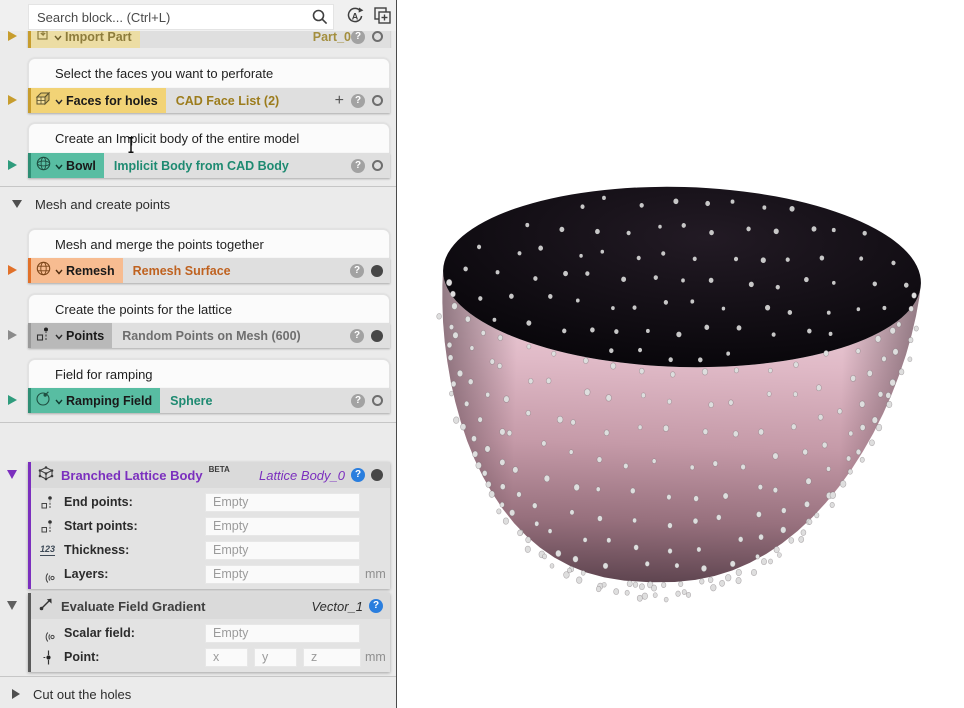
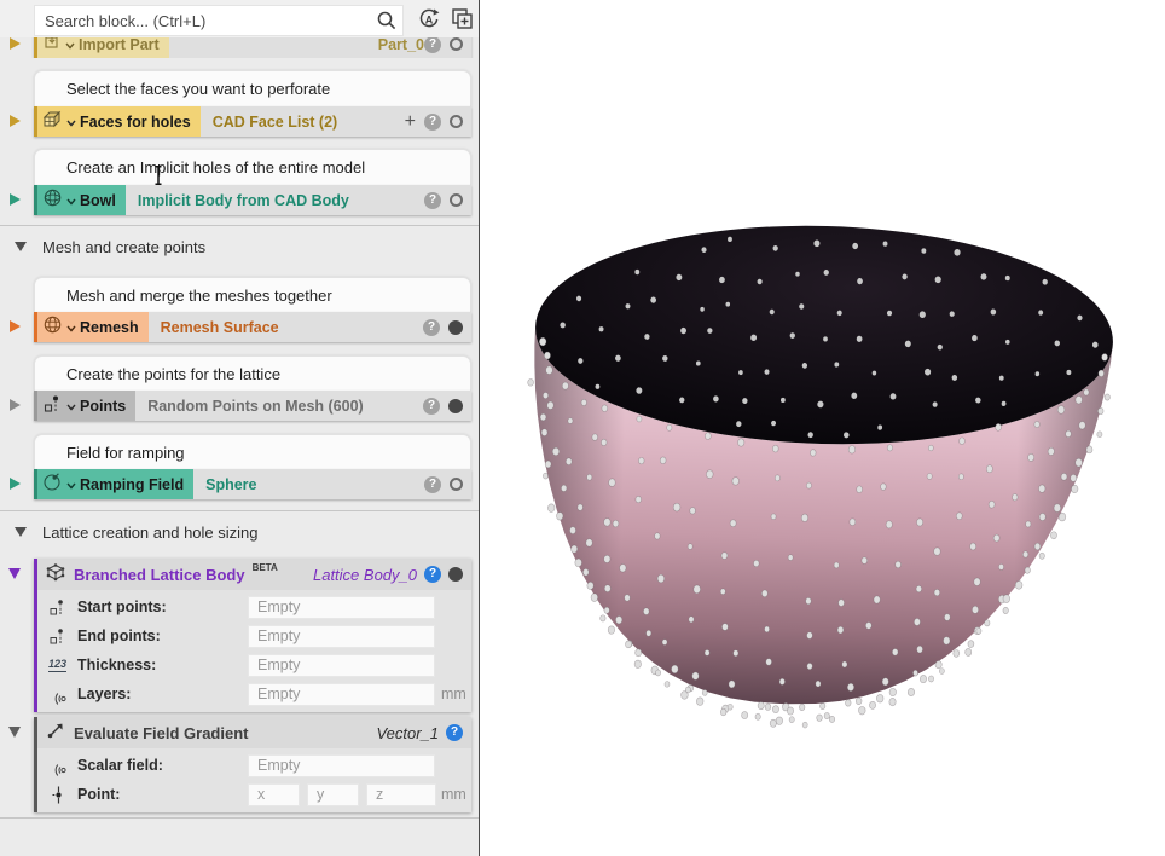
  Search block... (Ctrl+L)
  A
  Import Part
  Part_0
  ?
  Select the faces you want to perforate
  Faces for holes
  CAD Face List (2)
  +
  ?
- Create an Implicit body of the entire model
+ Create an Implicit holes of the entire model
  Bowl
  Implicit Body from CAD Body
  ?
  Mesh and create points
- Mesh and merge the points together
+ Mesh and merge the meshes together
  Remesh
  Remesh Surface
  ?
  Create the points for the lattice
  Points
  Random Points on Mesh (600)
  ?
  Field for ramping
  Ramping Field
  Sphere
  ?
+ Lattice creation and hole sizing
  Branched Lattice Body
  BETA
  Lattice Body_0
  ?
- End points:
+ Start points:
  Empty
- Start points:
+ End points:
  Empty
  123
  Thickness:
  Empty
  Layers:
  Empty
  mm
  Evaluate Field Gradient
  Vector_1
  ?
  Scalar field:
  Empty
  Point:
  x
  y
  z
  mm
- Cut out the holes
